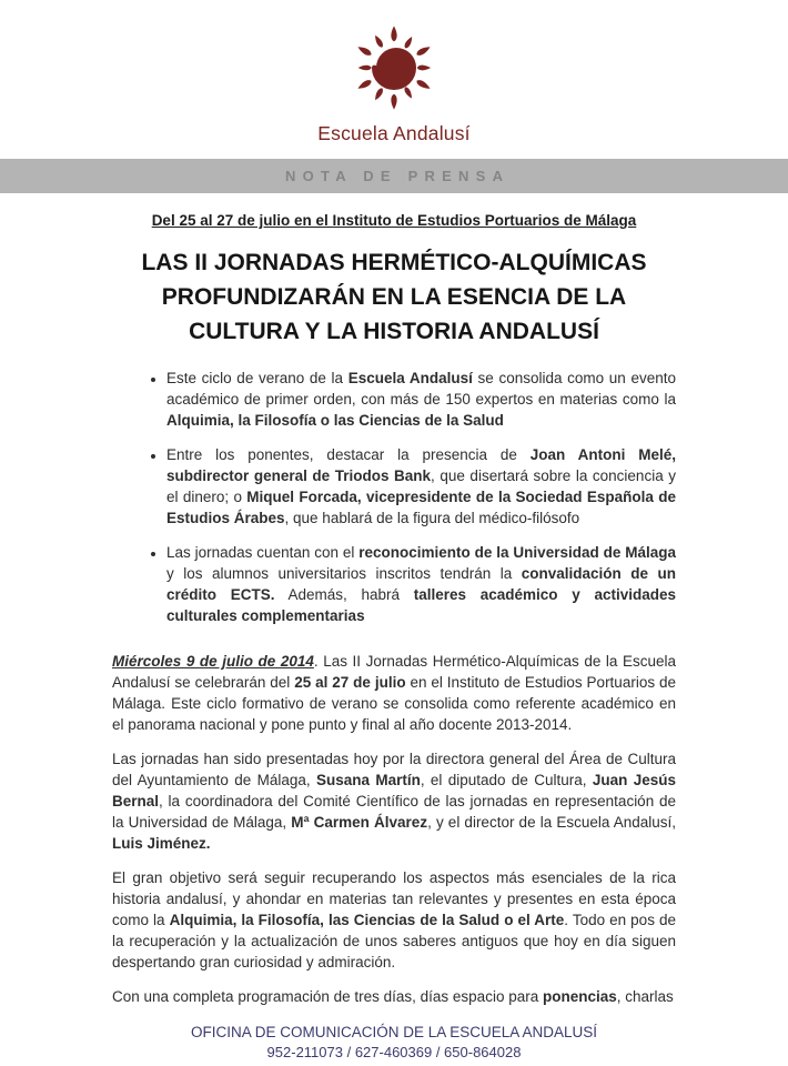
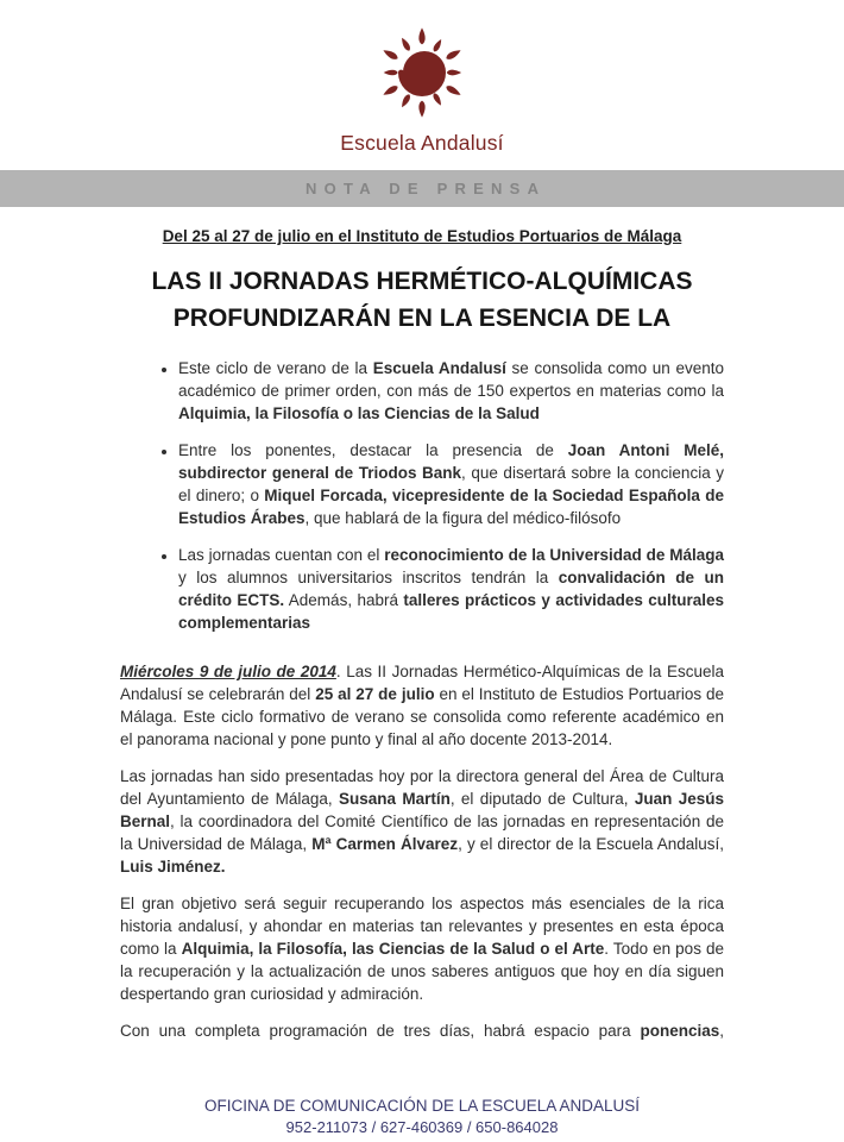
  Escuela Andalusí
  NOTA DE PRENSA
  Del 25 al 27 de julio en el Instituto de Estudios Portuarios de Málaga
  LAS II JORNADAS HERMÉTICO-ALQUÍMICAS
  PROFUNDIZARÁN EN LA ESENCIA DE LA
- CULTURA Y LA HISTORIA ANDALUSÍ
  Este ciclo de verano de la Escuela Andalusí se consolida como un evento académico de primer orden, con más de 150 expertos en materias como la Alquimia, la Filosofía o las Ciencias de la Salud
  Entre los ponentes, destacar la presencia de Joan Antoni Melé, subdirector general de Triodos Bank, que disertará sobre la conciencia y el dinero; o Miquel Forcada, vicepresidente de la Sociedad Española de Estudios Árabes, que hablará de la figura del médico-filósofo
- Las jornadas cuentan con el reconocimiento de la Universidad de Málaga y los alumnos universitarios inscritos tendrán la convalidación de un crédito ECTS. Además, habrá talleres académico y actividades culturales complementarias
+ Las jornadas cuentan con el reconocimiento de la Universidad de Málaga y los alumnos universitarios inscritos tendrán la convalidación de un crédito ECTS. Además, habrá talleres prácticos y actividades culturales complementarias
  Miércoles 9 de julio de 2014. Las II Jornadas Hermético-Alquímicas de la Escuela Andalusí se celebrarán del 25 al 27 de julio en el Instituto de Estudios Portuarios de Málaga. Este ciclo formativo de verano se consolida como referente académico en el panorama nacional y pone punto y final al año docente 2013-2014.
  Las jornadas han sido presentadas hoy por la directora general del Área de Cultura del Ayuntamiento de Málaga, Susana Martín, el diputado de Cultura, Juan Jesús Bernal, la coordinadora del Comité Científico de las jornadas en representación de la Universidad de Málaga, Mª Carmen Álvarez, y el director de la Escuela Andalusí, Luis Jiménez.
  El gran objetivo será seguir recuperando los aspectos más esenciales de la rica historia andalusí, y ahondar en materias tan relevantes y presentes en esta época como la Alquimia, la Filosofía, las Ciencias de la Salud o el Arte. Todo en pos de la recuperación y la actualización de unos saberes antiguos que hoy en día siguen despertando gran curiosidad y admiración.
- Con una completa programación de tres días, días espacio para ponencias, charlas
+ Con una completa programación de tres días, habrá espacio para ponencias,
  OFICINA DE COMUNICACIÓN DE LA ESCUELA ANDALUSÍ
  952-211073 / 627-460369 / 650-864028
